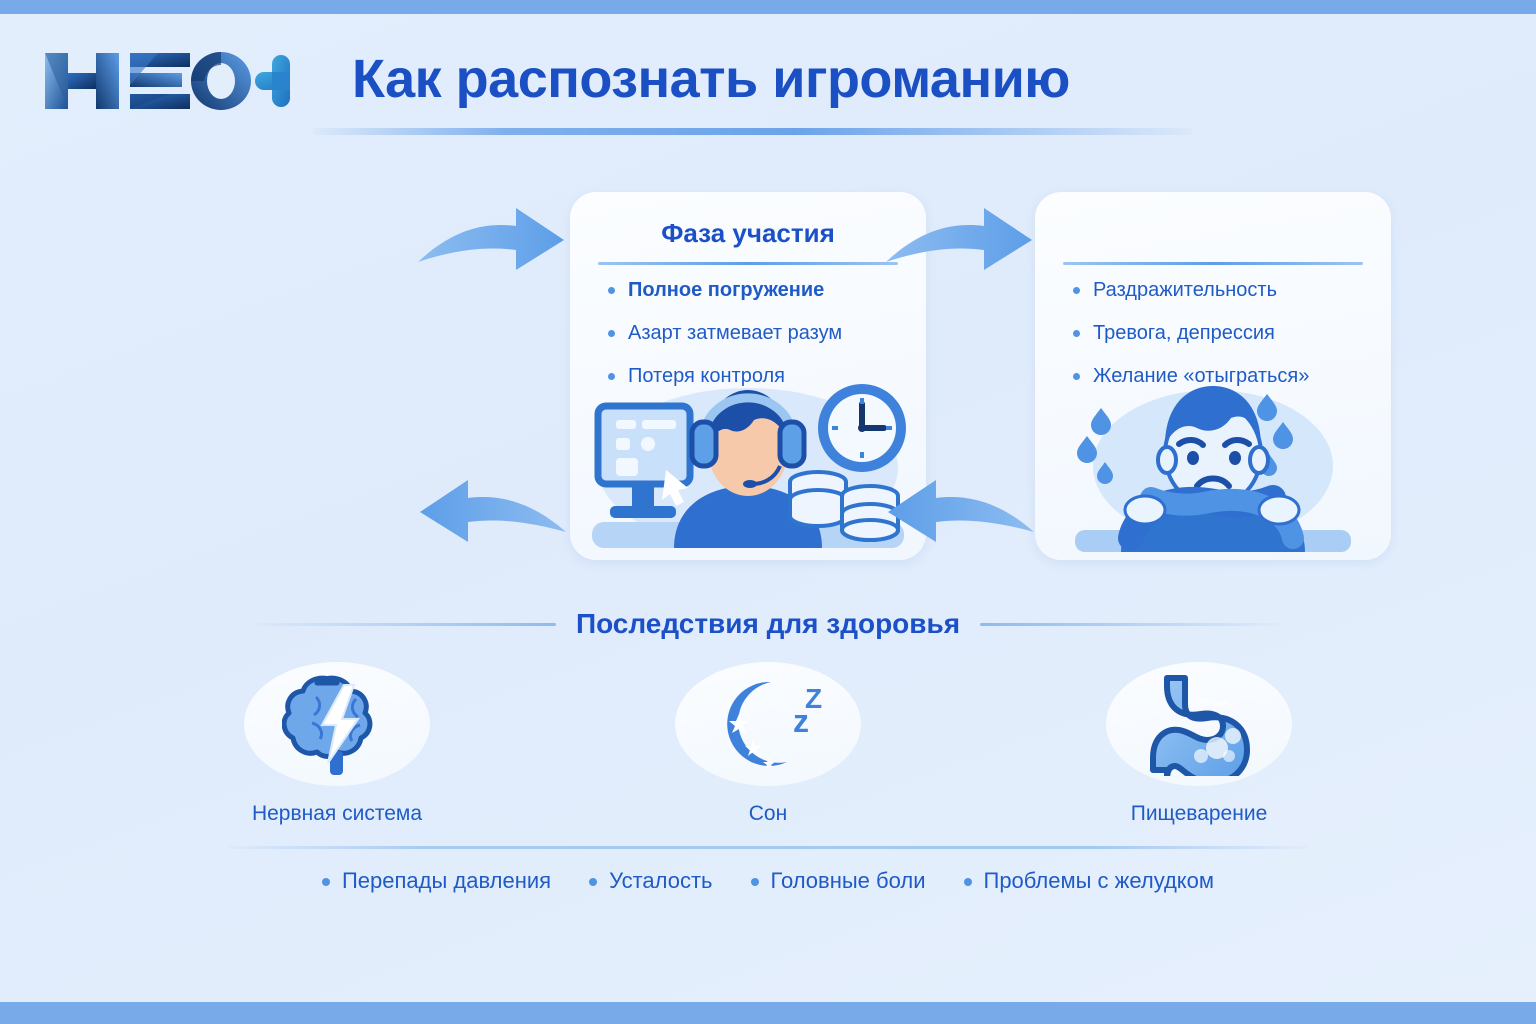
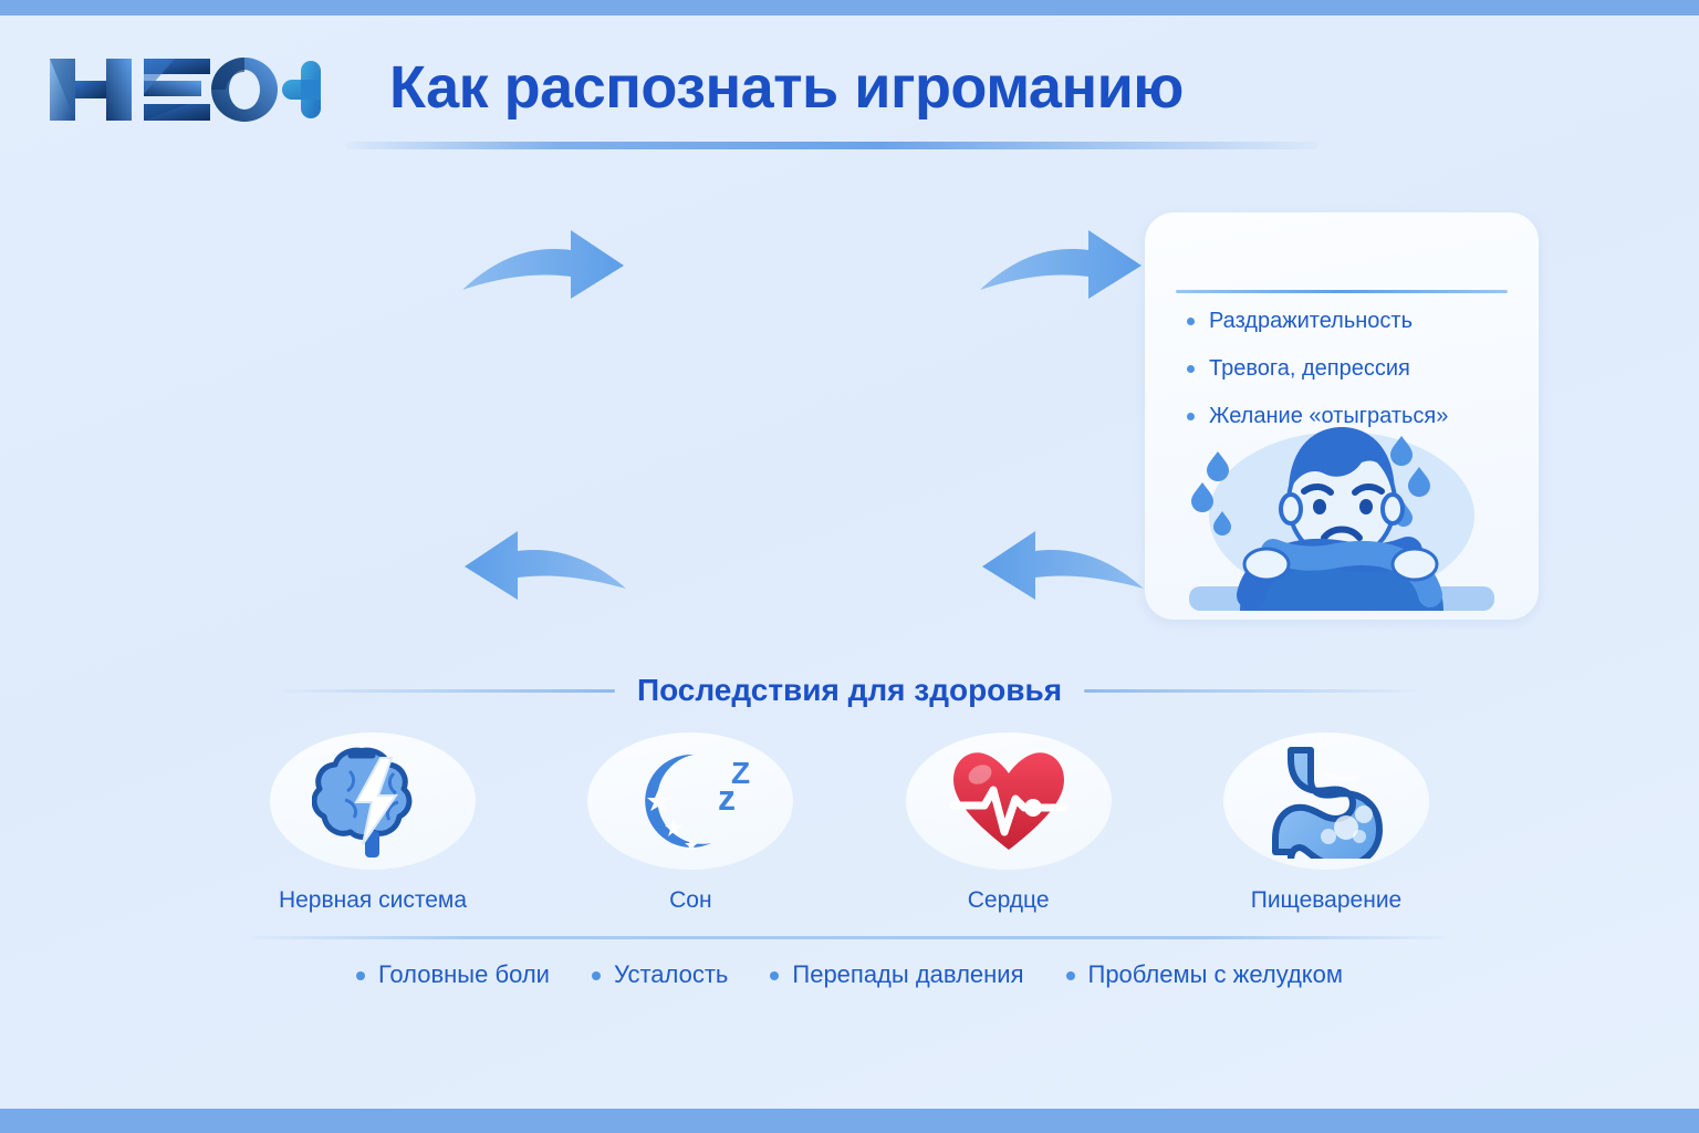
  Как распознать игроманию
- Фаза участия
- Полное погружение
- Азарт затмевает разум
- Потеря контроля
  Раздражительность
  Тревога, депрессия
  Желание «отыграться»
  Последствия для здоровья
  Нервная система
  z
  Z
  Сон
+ Сердце
  Пищеварение
- Перепады давления
+ Головные боли
  Усталость
- Головные боли
+ Перепады давления
  Проблемы с желудком
